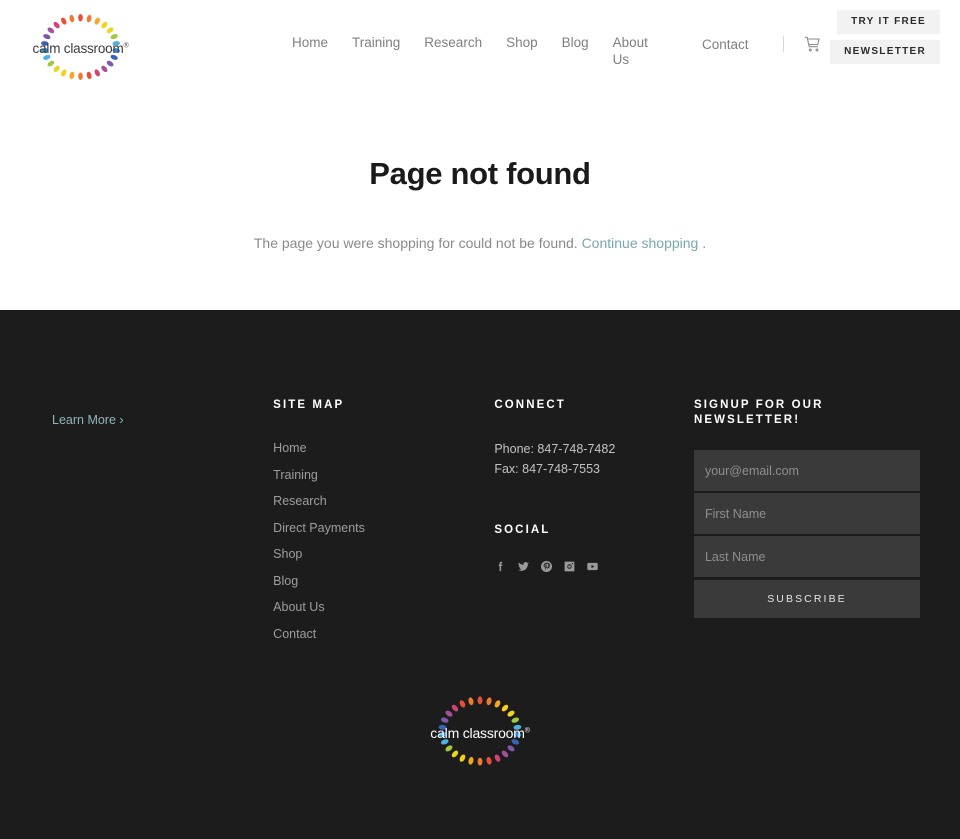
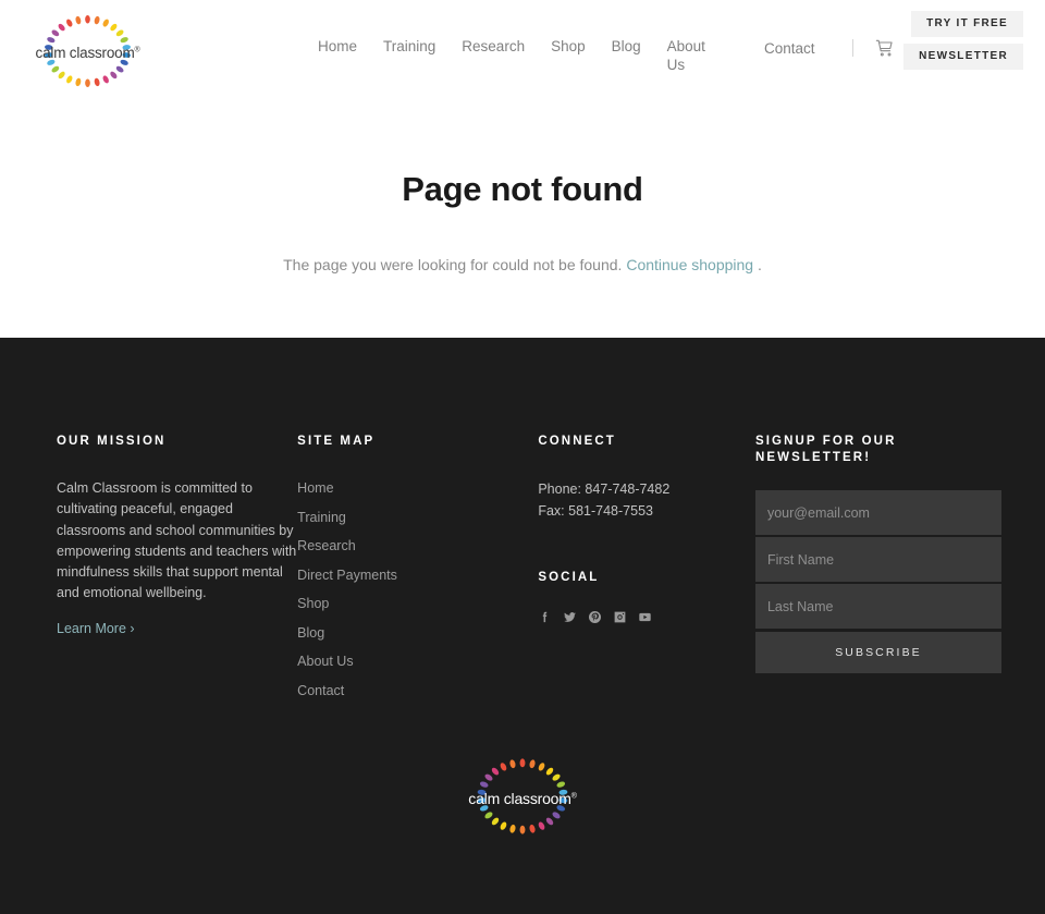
  calm classroom
  Home
  Training
  Research
  Shop
  Blog
  About Us
  Contact
  TRY IT FREE
  NEWSLETTER
  Page not found
- The page you were shopping for could not be found. Continue shopping .
+ The page you were looking for could not be found. Continue shopping .
+ OUR MISSION
+ Calm Classroom is committed to cultivating peaceful, engaged classrooms and school communities by empowering students and teachers with mindfulness skills that support mental and emotional wellbeing.
  Learn More ›
  SITE MAP
  Home
  Training
  Research
  Direct Payments
  Shop
  Blog
  About Us
  Contact
  CONNECT
  Phone: 847-748-7482
- Fax: 847-748-7553
+ Fax: 581-748-7553
  SOCIAL
  SIGNUP FOR OUR NEWSLETTER!
  your@email.com
  First Name
  Last Name
  SUBSCRIBE
  calm classroom
